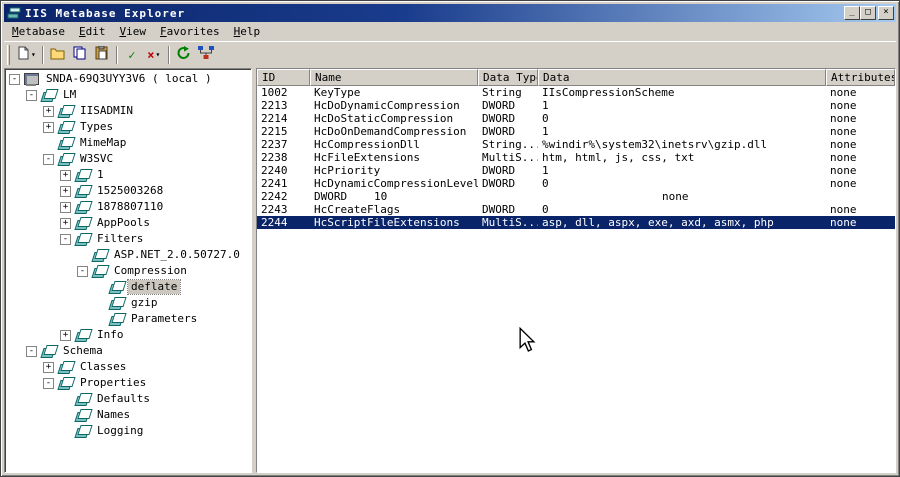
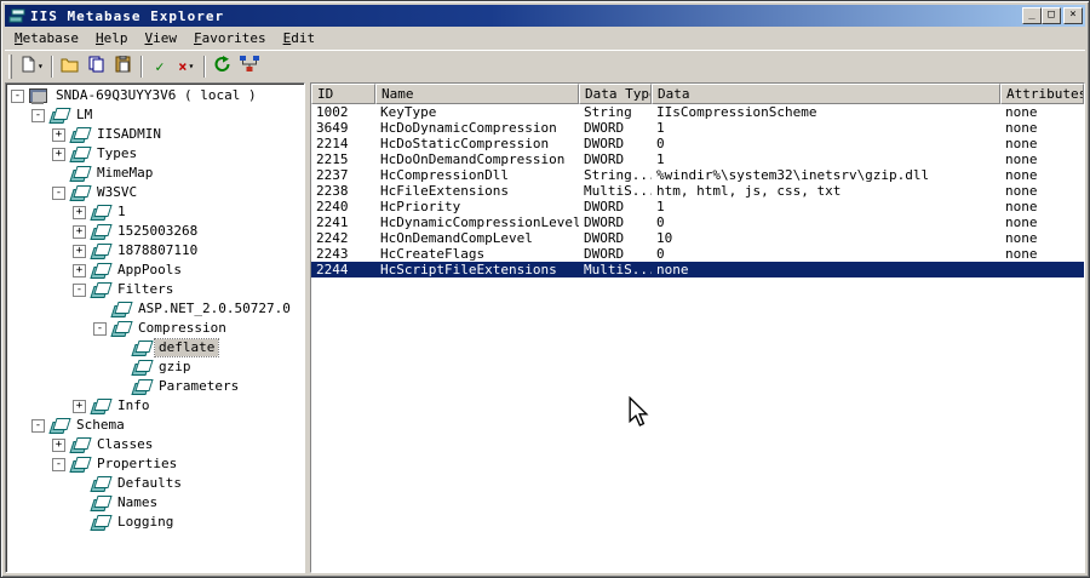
  IIS Metabase Explorer
  _
  □
  ×
  Metabase
- Edit
+ Help
  View
  Favorites
- Help
+ Edit
  ▾
  ✓
  ×
  ▾
  -
  SNDA-69Q3UYY3V6 ( local )
  -
  LM
  +
  IISADMIN
  +
  Types
  MimeMap
  -
  W3SVC
  +
  1
  +
  1525003268
  +
  1878807110
  +
  AppPools
  -
  Filters
  ASP.NET_2.0.50727.0
  -
  Compression
  deflate
  gzip
  Parameters
  +
  Info
  -
  Schema
  +
  Classes
  -
  Properties
  Defaults
  Names
  Logging
  ID
  Name
  Data Typ
  Data
  Attributes
  1002
  KeyType
  String
  IIsCompressionScheme
  none
- 2213
+ 3649
  HcDoDynamicCompression
  DWORD
  1
  none
  2214
  HcDoStaticCompression
  DWORD
  0
  none
  2215
  HcDoOnDemandCompression
  DWORD
  1
  none
  2237
  HcCompressionDll
  String..
  %windir%\system32\inetsrv\gzip.dll
  none
  2238
  HcFileExtensions
  MultiS..
  htm, html, js, css, txt
  none
  2240
  HcPriority
  DWORD
  1
  none
  2241
  HcDynamicCompressionLevel
  DWORD
  0
  none
  2242
+ HcOnDemandCompLevel
  DWORD
  10
  none
  2243
  HcCreateFlags
  DWORD
  0
  none
  2244
  HcScriptFileExtensions
  MultiS..
- asp, dll, aspx, exe, axd, asmx, php
  none
